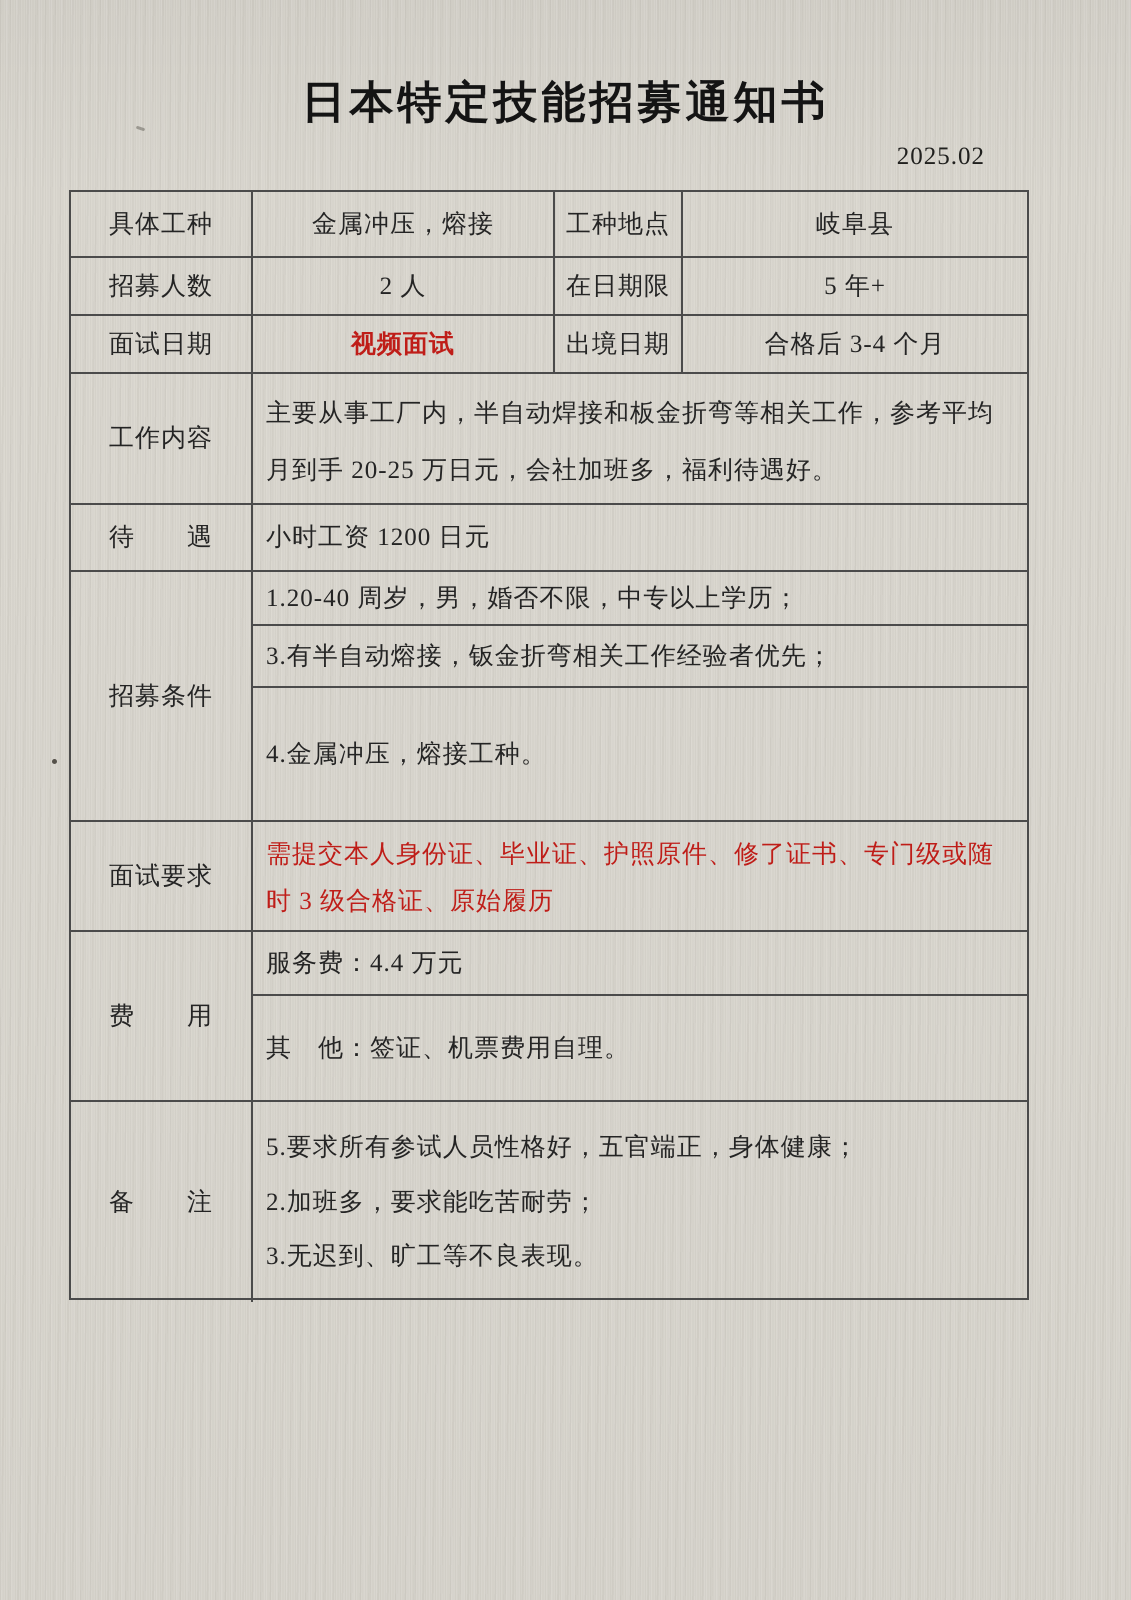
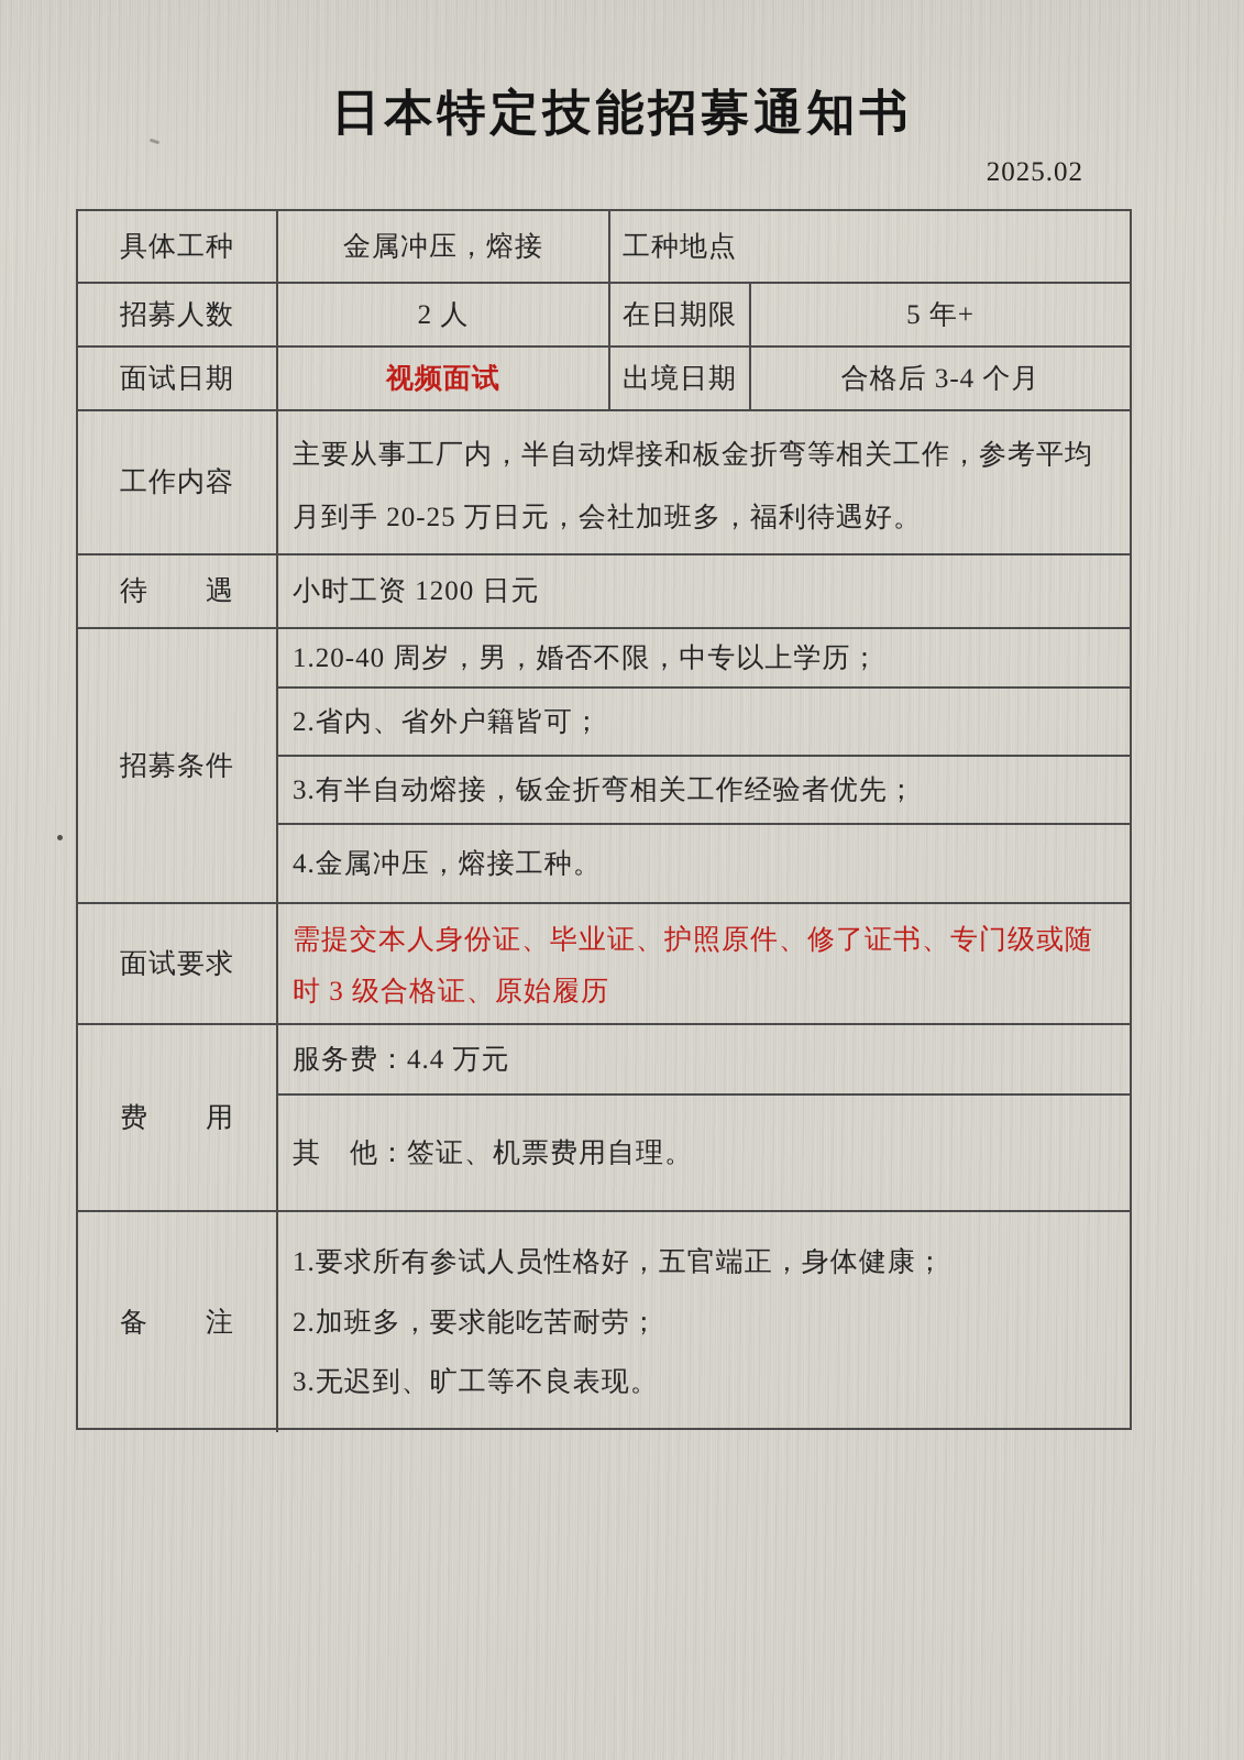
  日本特定技能招募通知书
  2025.02
  具体工种
  金属冲压，熔接
  工种地点
- 岐阜县
  招募人数
  2 人
  在日期限
  5 年+
  面试日期
  视频面试
  出境日期
  合格后 3-4 个月
  工作内容
  主要从事工厂内，半自动焊接和板金折弯等相关工作，参考平均月到手 20-25 万日元，会社加班多，福利待遇好。
  待 遇
  小时工资 1200 日元
  招募条件
  1.20-40 周岁，男，婚否不限，中专以上学历；
+ 2.省内、省外户籍皆可；
  3.有半自动熔接，钣金折弯相关工作经验者优先；
  4.金属冲压，熔接工种。
  面试要求
  需提交本人身份证、毕业证、护照原件、修了证书、专门级或随时 3 级合格证、原始履历
  费 用
  服务费：4.4 万元
  其 他：签证、机票费用自理。
  备 注
- 5.要求所有参试人员性格好，五官端正，身体健康；
+ 1.要求所有参试人员性格好，五官端正，身体健康；
  2.加班多，要求能吃苦耐劳；
  3.无迟到、旷工等不良表现。
